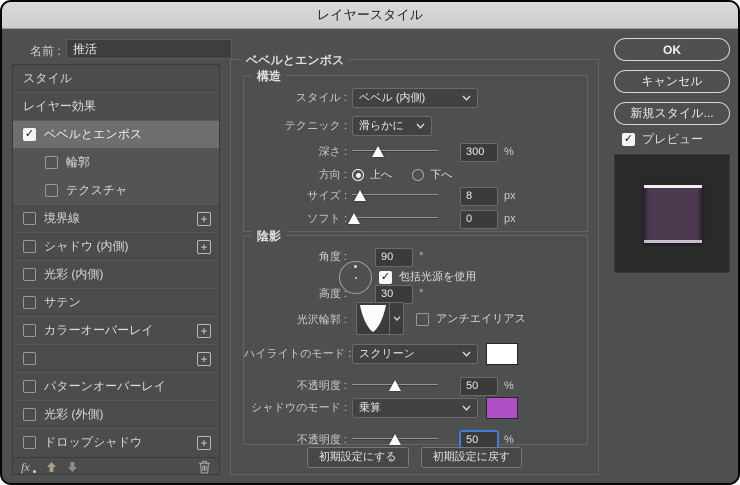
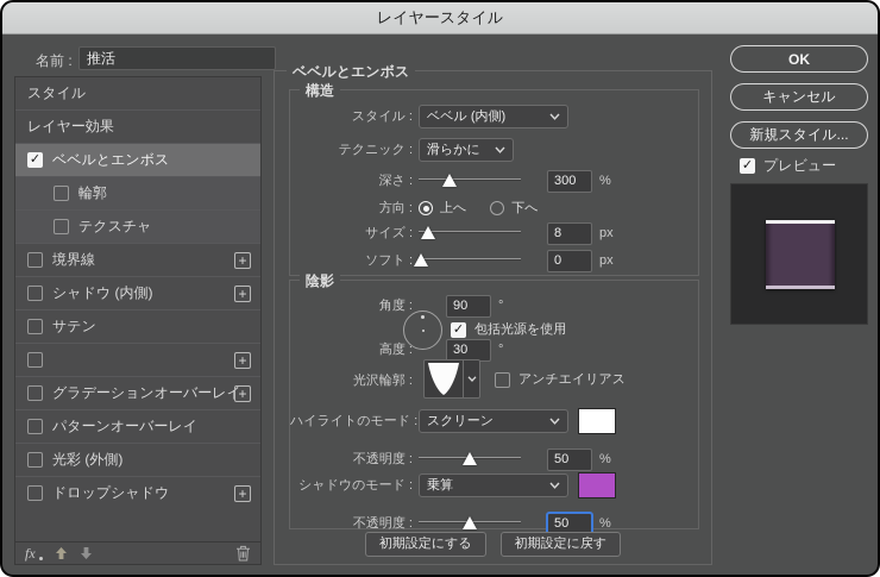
  レイヤースタイル
  名前 :
  推活
  スタイル
  レイヤー効果
  ✓
  ベベルとエンボス
  輪郭
  テクスチャ
  境界線
  +
  シャドウ (内側)
  +
- 光彩 (内側)
  サテン
- カラーオーバーレイ
  +
+ グラデーションオーバーレイ
  +
  パターンオーバーレイ
  光彩 (外側)
  ドロップシャドウ
  +
  fx
  ベベルとエンボス
  構造
  スタイル :
  ベベル (内側)
  テクニック :
  滑らかに
  深さ :
  300
  %
  方向 :
  上へ
  下へ
  サイズ :
  8
  px
  ソフト :
  0
  px
  陰影
  角度 :
  90
  °
  ✓
  包括光源を使用
  高度 :
  30
  °
  光沢輪郭 :
  アンチエイリアス
  ハイライトのモード :
  スクリーン
  不透明度 :
  50
  %
  シャドウのモード :
  乗算
  不透明度 :
  50
  %
  初期設定にする
  初期設定に戻す
  OK
  キャンセル
  新規スタイル...
  ✓
  プレビュー
